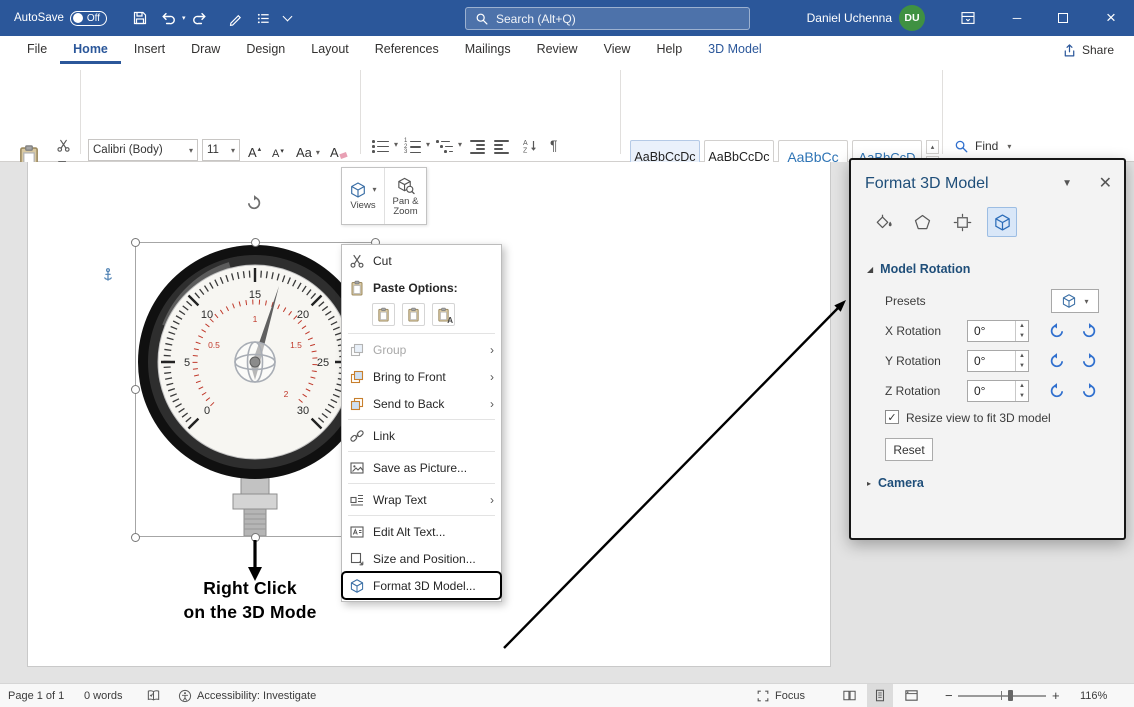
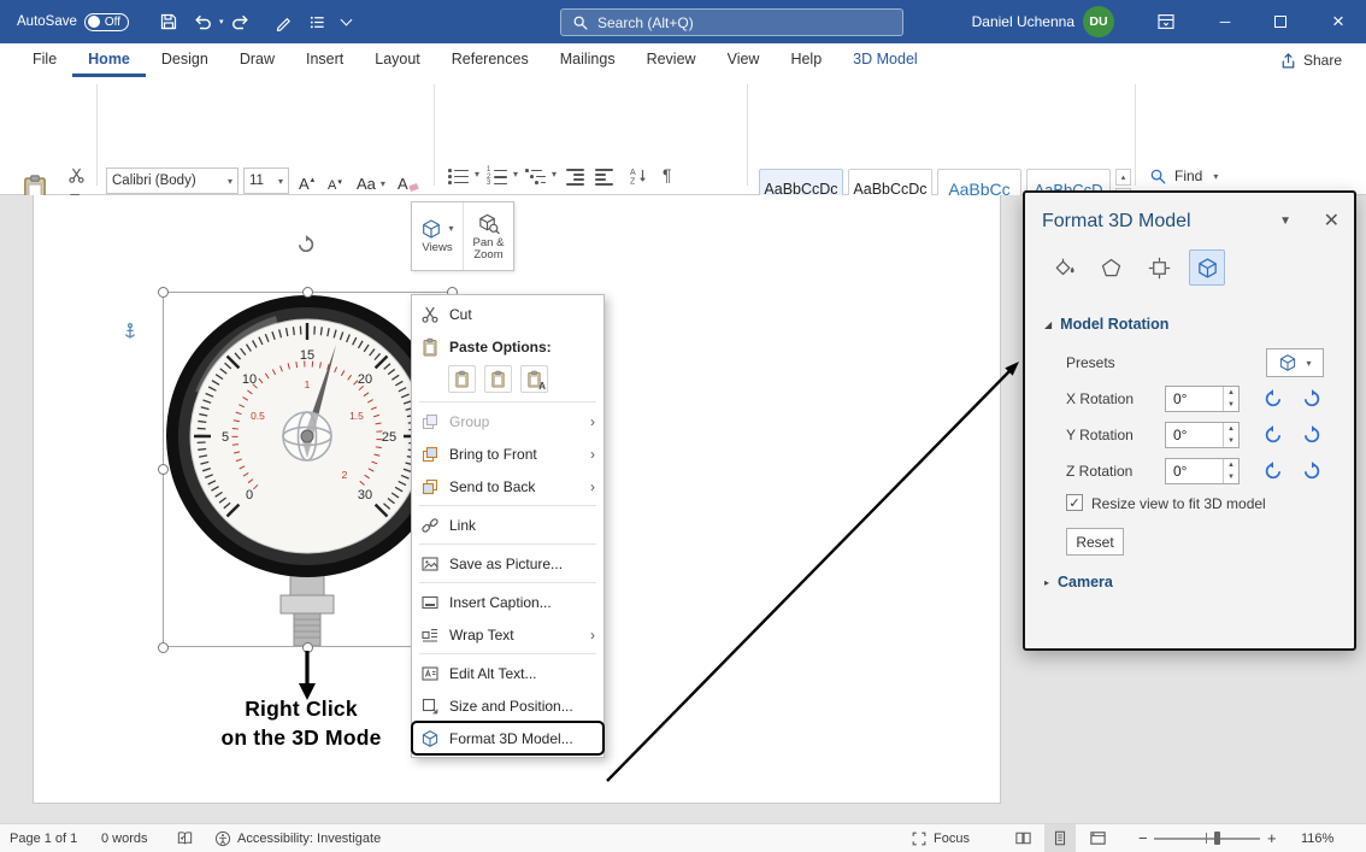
  AutoSave
  Off
  Search (Alt+Q)
  Daniel Uchenna
  DU
  ─
  ×
  File
  Home
- Insert
+ Design
  Draw
- Design
+ Insert
  Layout
  References
  Mailings
  Review
  View
  Help
  3D Model
  Share
  Calibri (Body)
  ▾
  11
  ▾
  A
  A
  Aa
  ▾
  A
  ▾
  ▾
  ▾
  ¶
  AaBbCcDc
  AaBbCcDc
  AaBbCc
  AaBbCcD
  Find
  ▾
  0
  5
  10
  15
  20
  25
  30
  0.5
  1
  1.5
  2
  ▾
  Views
  Pan & Zoom
  Cut
  Paste Options:
  A
  Group
  ›
  Bring to Front
  ›
  Send to Back
  ›
  Link
  Save as Picture...
+ Insert Caption...
  Wrap Text
  ›
  Edit Alt Text...
  Size and Position...
  Format 3D Model...
  Right Click
  on the 3D Mode
  Format 3D Model
  ▼
  ✕
  ◢
  Model Rotation
  Presets
  ▾
  X Rotation
  0°
  Y Rotation
  0°
  Z Rotation
  0°
  ✓
  Resize view to fit 3D model
  Reset
  ▸
  Camera
  Page 1 of 1
  0 words
  Accessibility: Investigate
  Focus
  −
  +
  116%
